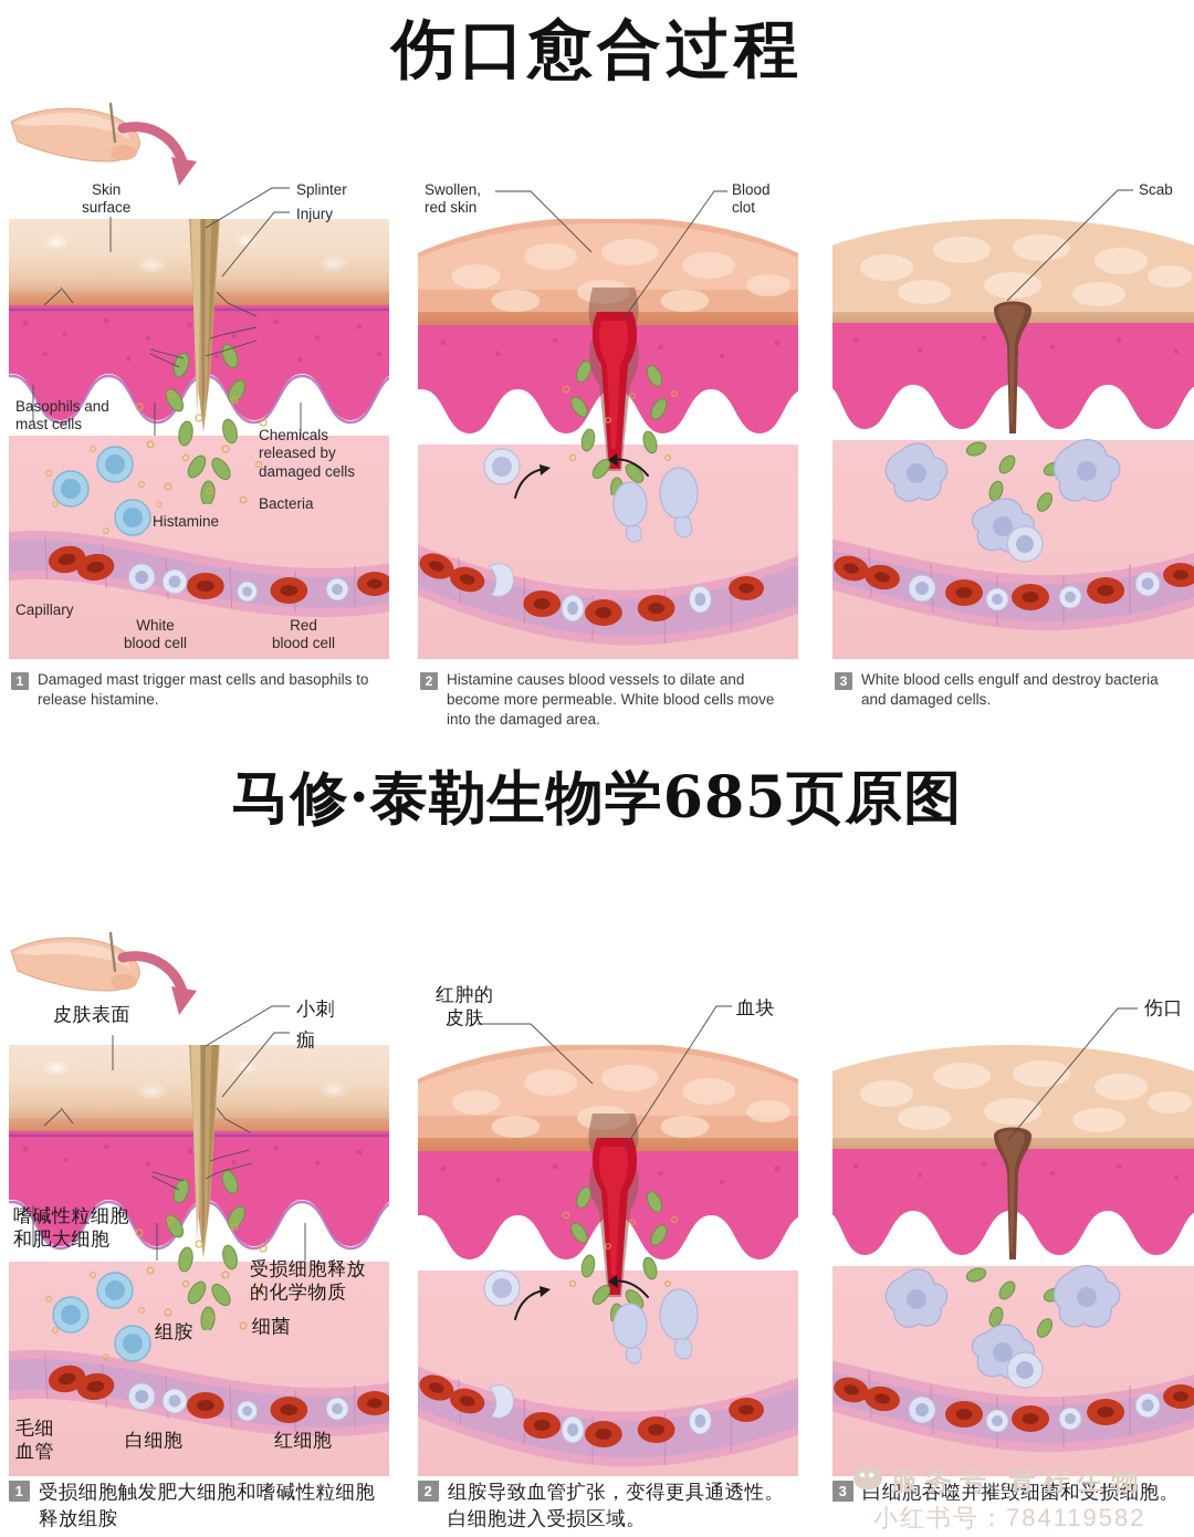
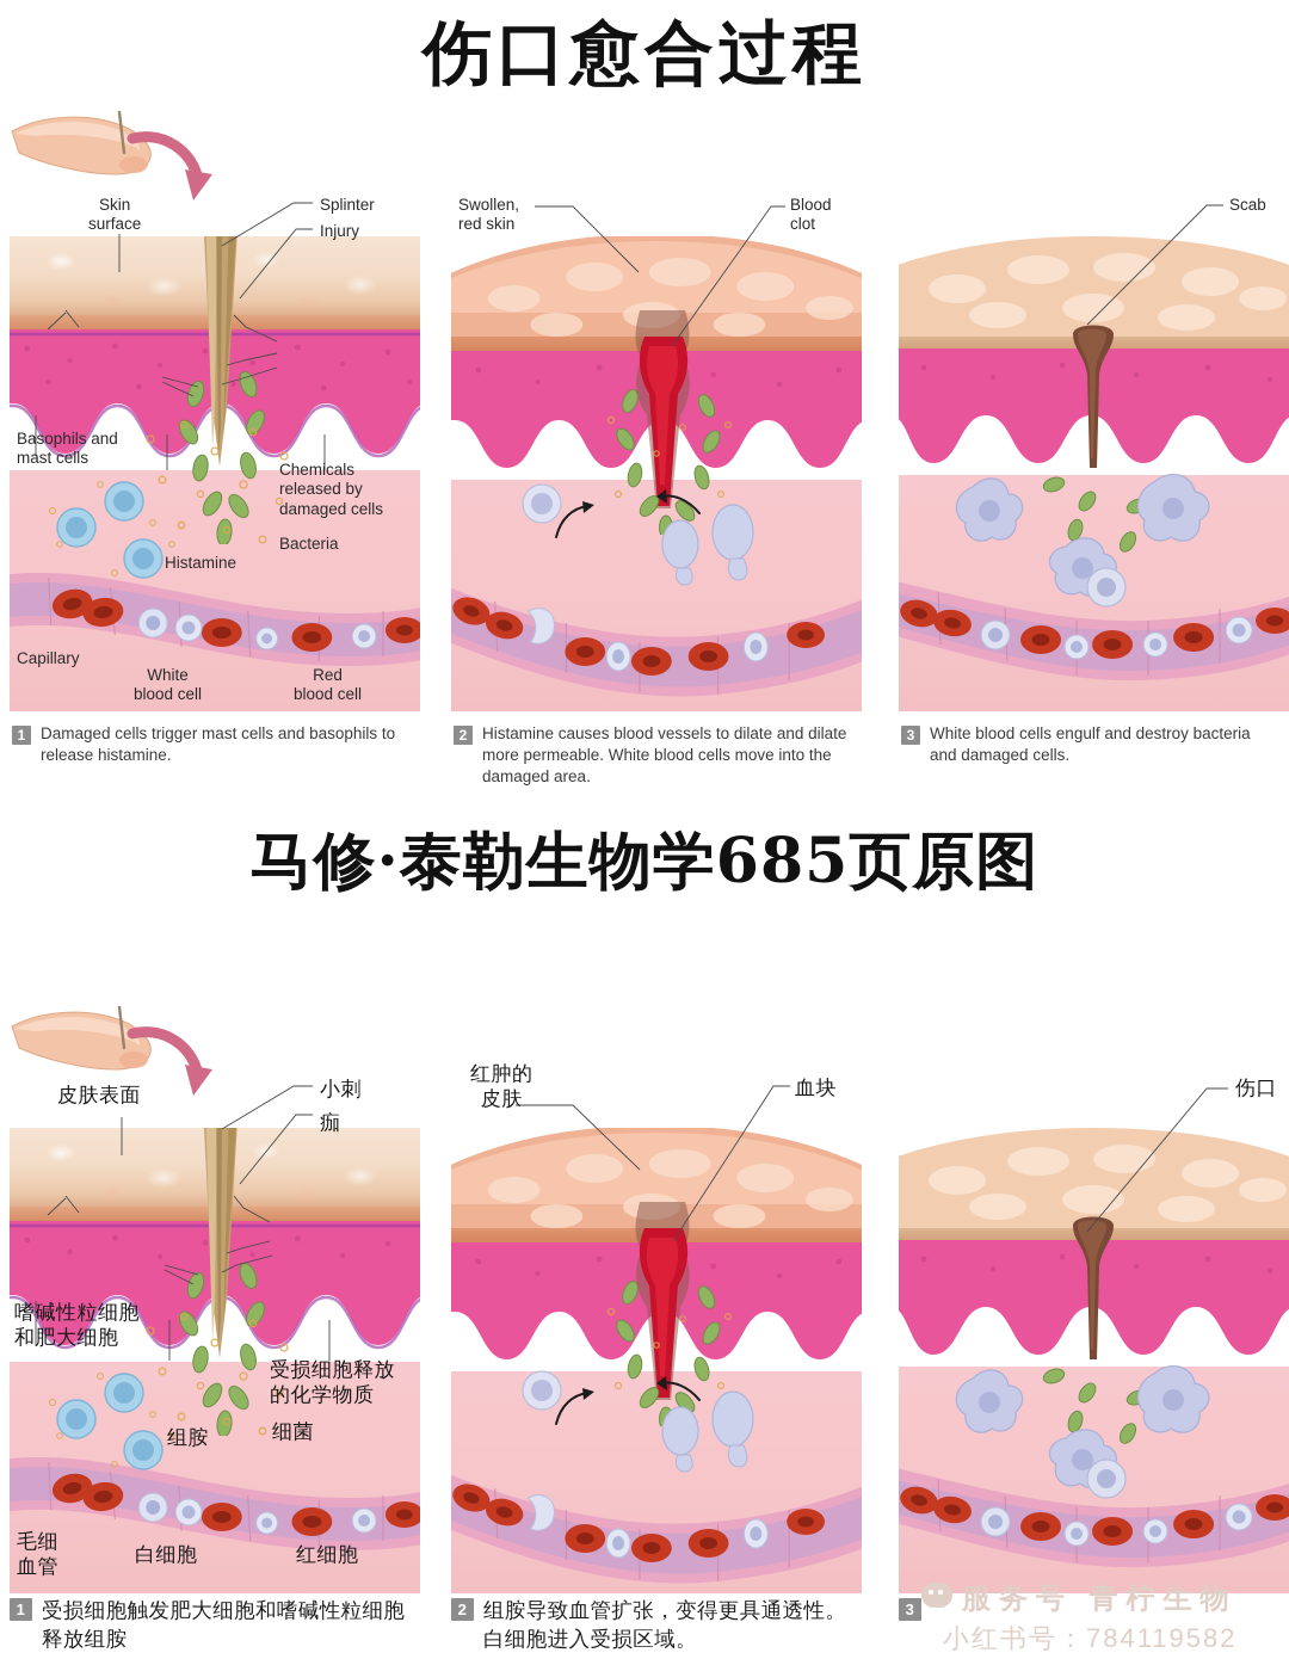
  伤口愈合过程
  Skin
  surface
  Splinter
  Injury
  Basophils and
  mast cells
  Chemicals
  released by
  damaged cells
  Bacteria
  Histamine
  Capillary
  White
  blood cell
  Red
  blood cell
  1
- Damaged mast trigger mast cells and basophils to release histamine.
+ Damaged cells trigger mast cells and basophils to release histamine.
  Swollen,
  red skin
  Blood
  clot
  2
- Histamine causes blood vessels to dilate and become more permeable. White blood cells move into the damaged area.
+ Histamine causes blood vessels to dilate and dilate more permeable. White blood cells move into the damaged area.
  Scab
  3
  White blood cells engulf and destroy bacteria and damaged cells.
  马修·泰勒生物学685页原图
  皮肤表面
  小刺
  痂
  嗜碱性粒细胞
  和肥大细胞
  受损细胞释放
  的化学物质
  细菌
  组胺
  毛细
  血管
  白细胞
  红细胞
  1
  受损细胞触发肥大细胞和嗜碱性粒细胞释放组胺
  红肿的
  皮肤
  血块
  2
  组胺导致血管扩张，变得更具通透性。白细胞进入受损区域。
  伤口
  3
- 白细胞吞噬并摧毁细菌和受损细胞。
  服务号 青柠生物
  小红书号：784119582
